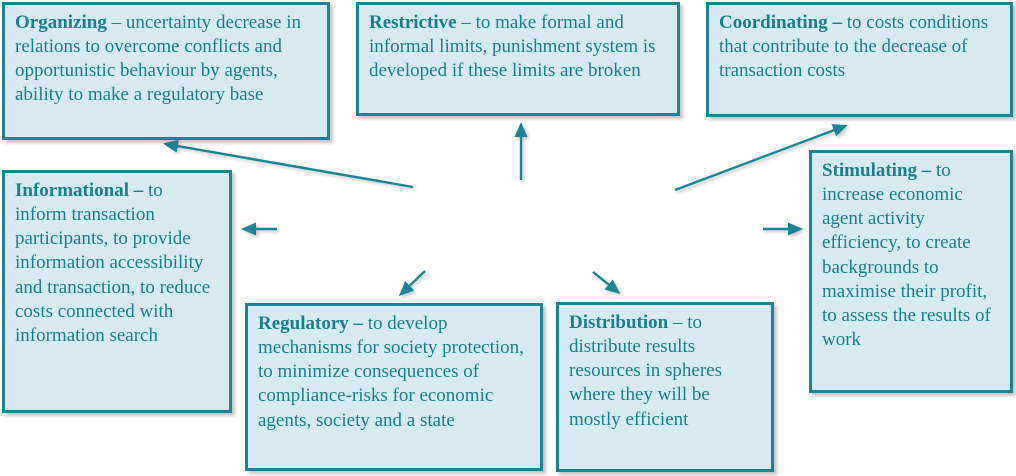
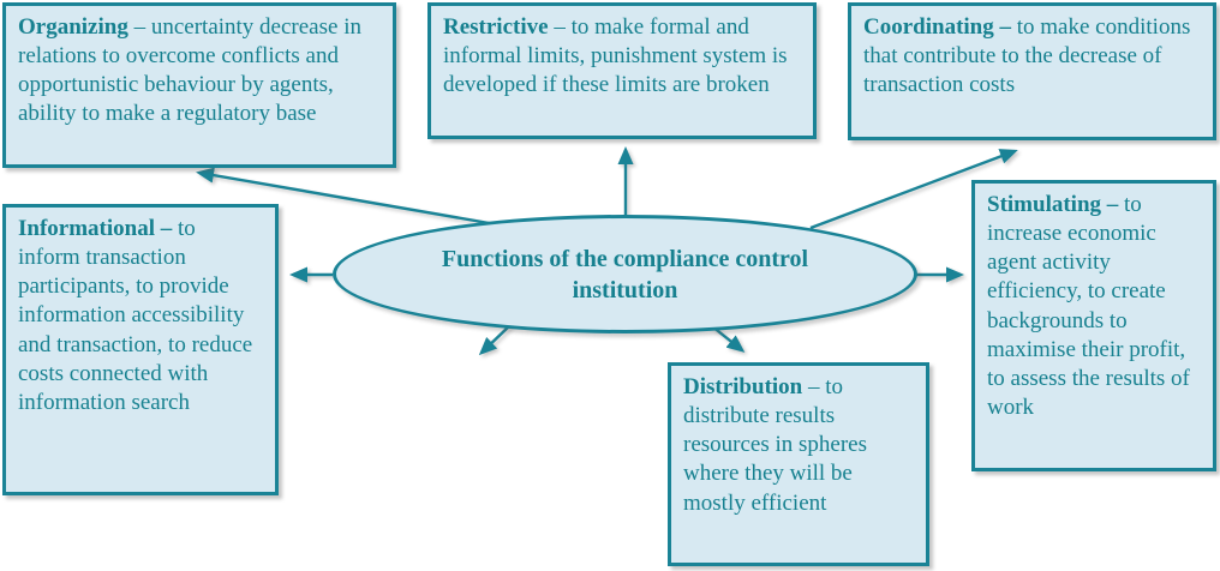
  Organizing – uncertainty decrease in relations to overcome conflicts and opportunistic behaviour by agents, ability to make a regulatory base
  Restrictive – to make formal and informal limits, punishment system is developed if these limits are broken
- Coordinating – to costs conditions that contribute to the decrease of transaction costs
+ Coordinating – to make conditions that contribute to the decrease of transaction costs
  Informational – to inform transaction participants, to provide information accessibility and transaction, to reduce costs connected with information search
  Stimulating – to increase economic agent activity efficiency, to create backgrounds to maximise their profit, to assess the results of work
- Regulatory – to develop mechanisms for society protection, to minimize consequences of compliance-risks for economic agents, society and a state
  Distribution – to distribute results resources in spheres where they will be mostly efficient
+ Functions of the compliance control institution
